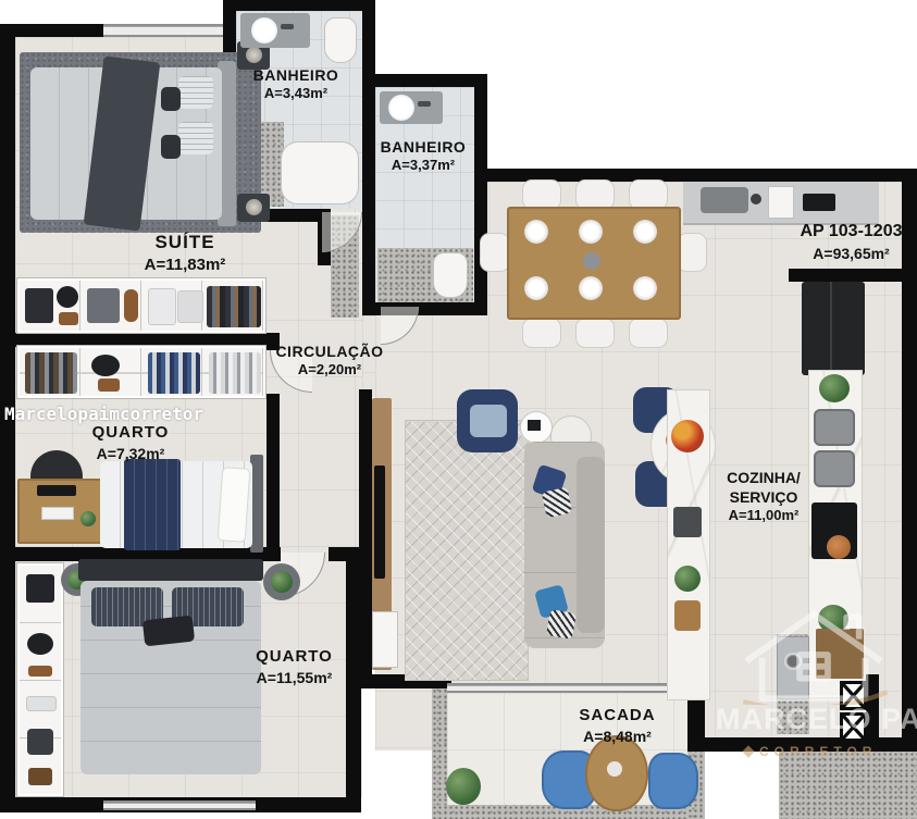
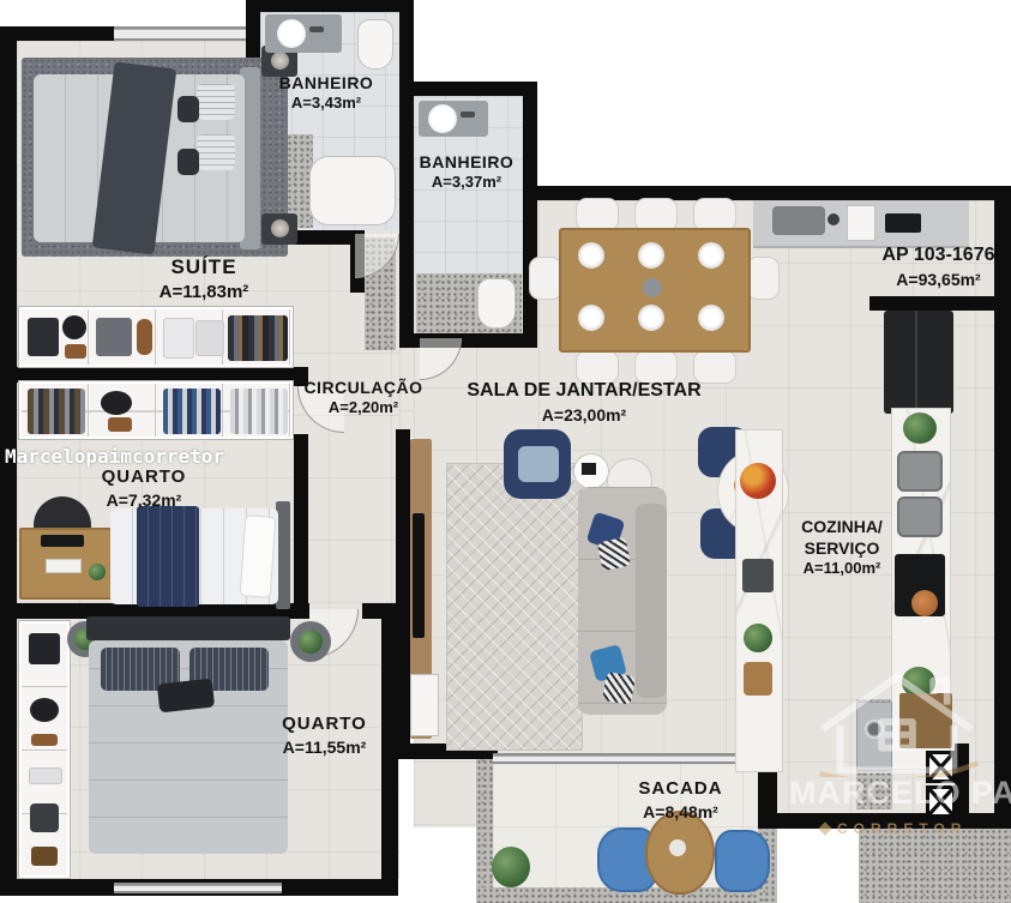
  SUÍTE
  A=11,83m²
  BANHEIRO
  A=3,43m²
  BANHEIRO
  A=3,37m²
- AP 103-1203
+ AP 103-1676
  A=93,65m²
  CIRCULAÇÃO
  A=2,20m²
+ SALA DE JANTAR/ESTAR
+ A=23,00m²
  QUARTO
  A=7,32m²
  COZINHA/
  SERVIÇO
  A=11,00m²
  QUARTO
  A=11,55m²
  SACADA
  A=8,48m²
  Marcelopaimcorretor
  MARCELO PA
  CORRETOR
